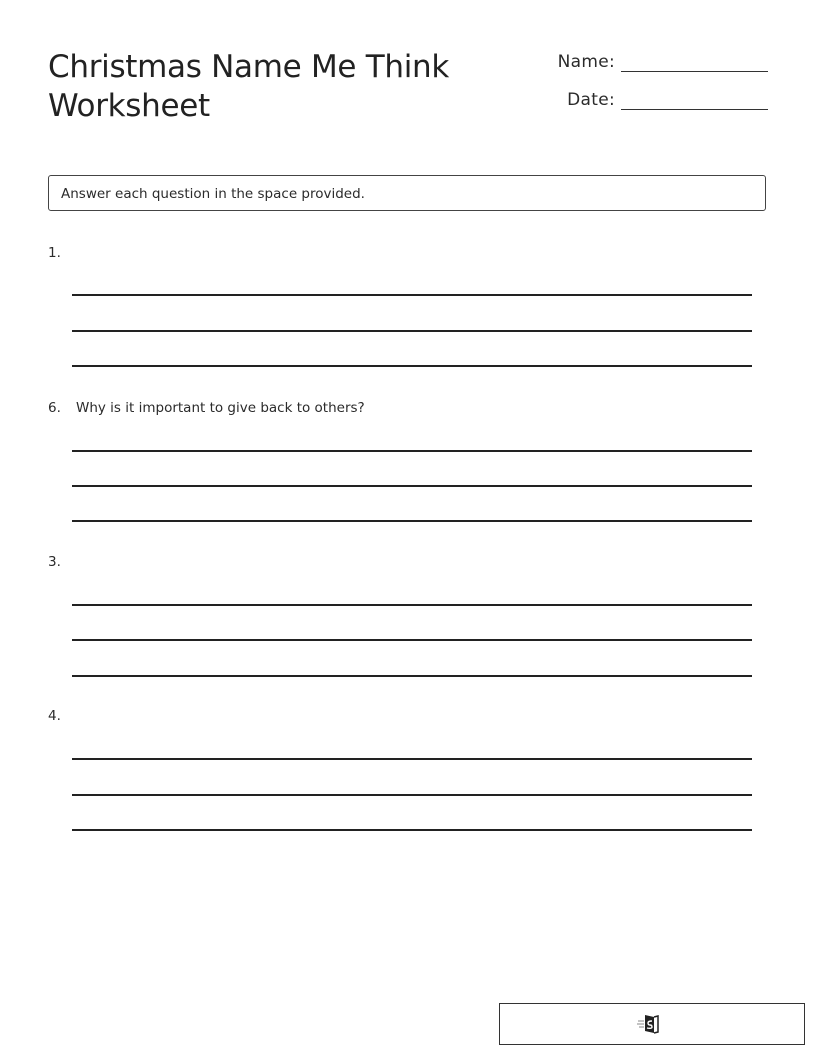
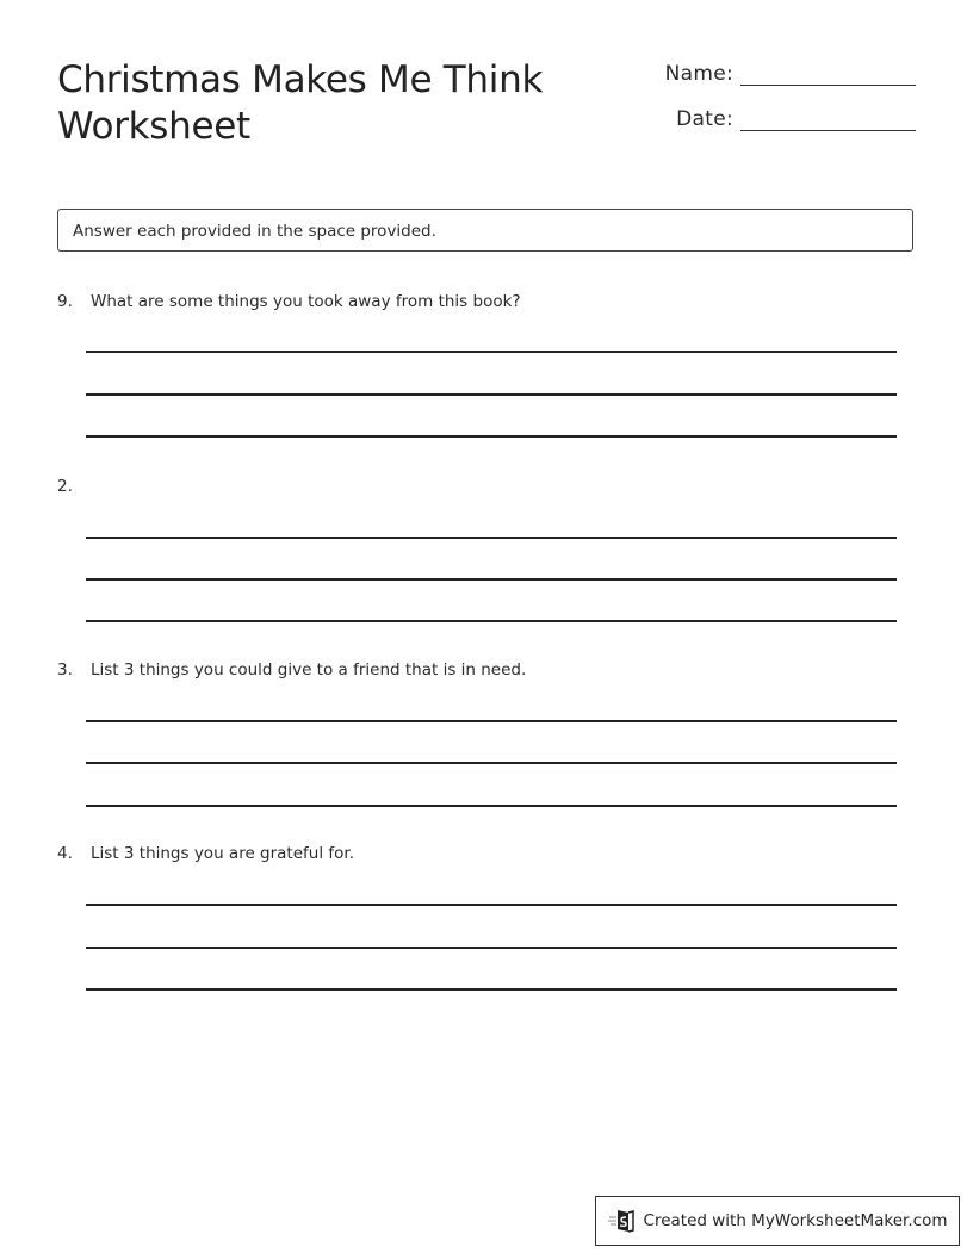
- Christmas Name Me Think Worksheet
+ Christmas Makes Me Think Worksheet
  Name:
  Date:
- Answer each question in the space provided.
+ Answer each provided in the space provided.
- 1.
+ 9.
+ What are some things you took away from this book?
- 6.
+ 2.
- Why is it important to give back to others?
  3.
+ List 3 things you could give to a friend that is in need.
  4.
+ List 3 things you are grateful for.
+ Created with MyWorksheetMaker.com
